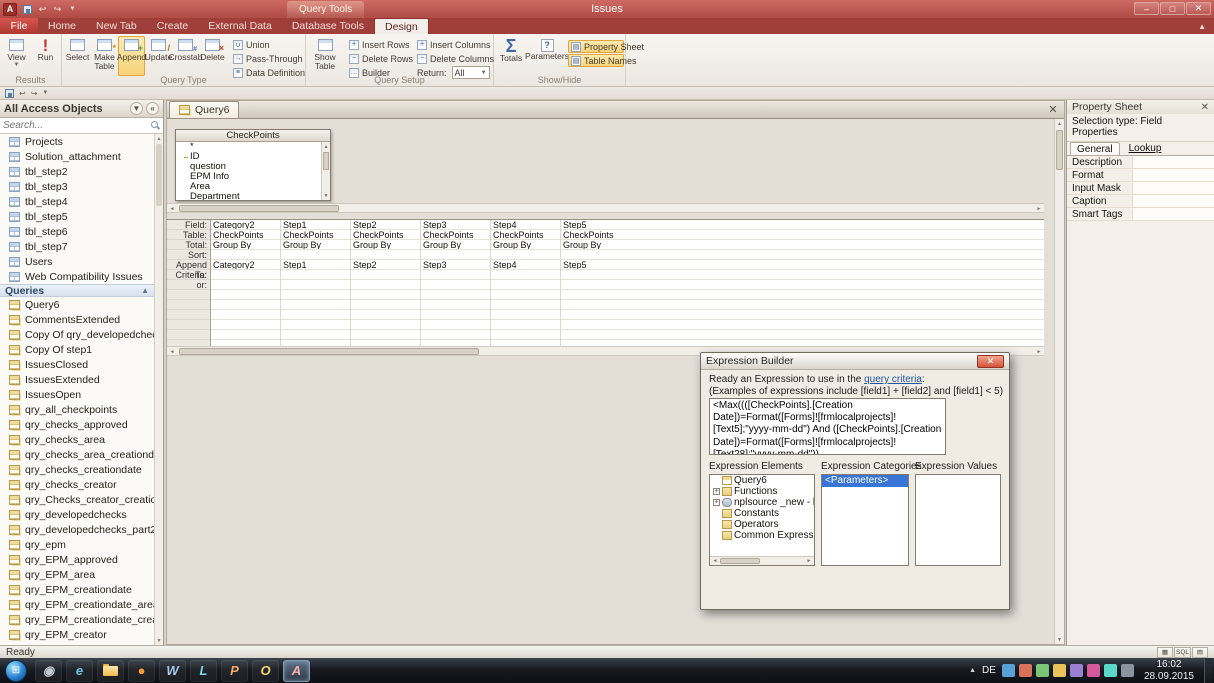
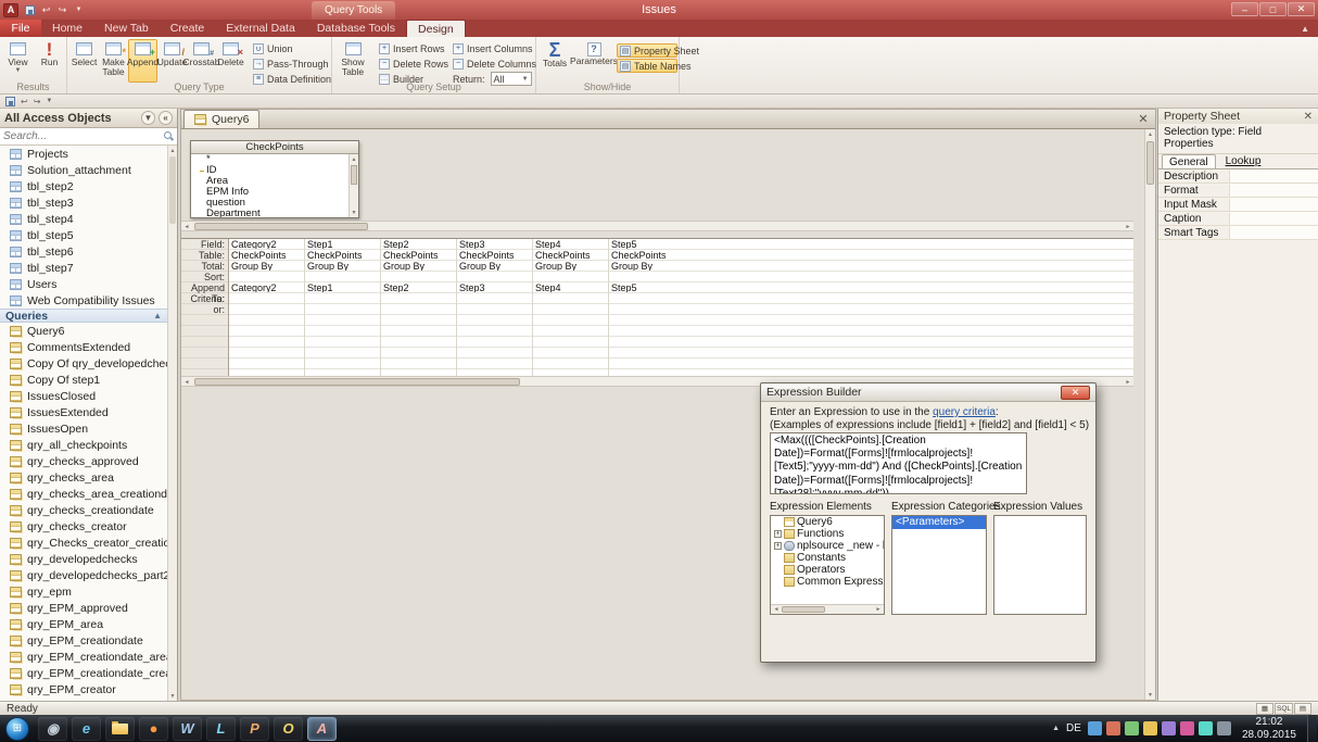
  A
  ↩
  ↪
  Issues
  Query Tools
  –
  □
  ✕
  File
  Home
  New Tab
  Create
  External Data
  Database Tools
  Design
  ▲
  View
  !
  Run
  Results
  Select
  Make Table
  Append
  Update
  Crosstab
  Delete
  Union
  Pass-Through
  Data Definition
  Query Type
  Show Table
  Insert Rows
  Delete Rows
  Builder
  Insert Columns
  Delete Columns
  Return:
  All
  Query Setup
  Σ
  Totals
  ?
  Parameters
  Property Sheet
  Table Names
  Show/Hide
  ↩
  ↪
  All Access Objects
  ▼
  «
  Search...
  Projects
  Solution_attachment
  tbl_step2
  tbl_step3
  tbl_step4
  tbl_step5
  tbl_step6
  tbl_step7
  Users
  Web Compatibility Issues
  Queries
  ▲
  Query6
  CommentsExtended
  Copy Of qry_developedche
  Copy Of step1
  IssuesClosed
  IssuesExtended
  IssuesOpen
  qry_all_checkpoints
  qry_checks_approved
  qry_checks_area
  qry_checks_area_creationd
  qry_checks_creationdate
  qry_checks_creator
  qry_Checks_creator_creati
  qry_developedchecks
  qry_developedchecks_part
  qry_epm
  qry_EPM_approved
  qry_EPM_area
  qry_EPM_creationdate
  qry_EPM_creationdate_are
  qry_EPM_creationdate_cre
  qry_EPM_creator
  Query6
  ✕
  CheckPoints
  *
  ID
- question
+ Area
  EPM Info
- Area
+ question
  Department
  Field:
  Table:
  Total:
  Sort:
  Append To:
  Criteria:
  or:
  Category2
  CheckPoints
  Group By
  Category2
  Step1
  CheckPoints
  Group By
  Step1
  Step2
  CheckPoints
  Group By
  Step2
  Step3
  CheckPoints
  Group By
  Step3
  Step4
  CheckPoints
  Group By
  Step4
  Step5
  CheckPoints
  Group By
  Step5
  Property Sheet
  ✕
  Selection type: Field Properties
  General
  Lookup
  Description
  Format
  Input Mask
  Caption
  Smart Tags
  Expression Builder
  ✕
- Ready an Expression to use in the query criteria:
+ Enter an Expression to use in the query criteria:
  (Examples of expressions include [field1] + [field2] and [field1] < 5)
  <Max((([CheckPoints].[Creation Date])=Format([Forms]![frmlocalprojects]![Text5];"yyyy-mm-dd") And ([CheckPoints].[Creation Date])=Format([Forms]![frmlocalprojects]![Text28];"yyyy-mm-dd"))
  Expression Elements
  Expression Categorie
  Expression Values
  Query6
  Functions
  Constants
  Operators
  Common Express
  <Parameters>
  Ready
  ⊞
  ◉
  e
  ●
  W
  L
  P
  O
  A
  DE
- 16:02
+ 21:02
  28.09.2015
